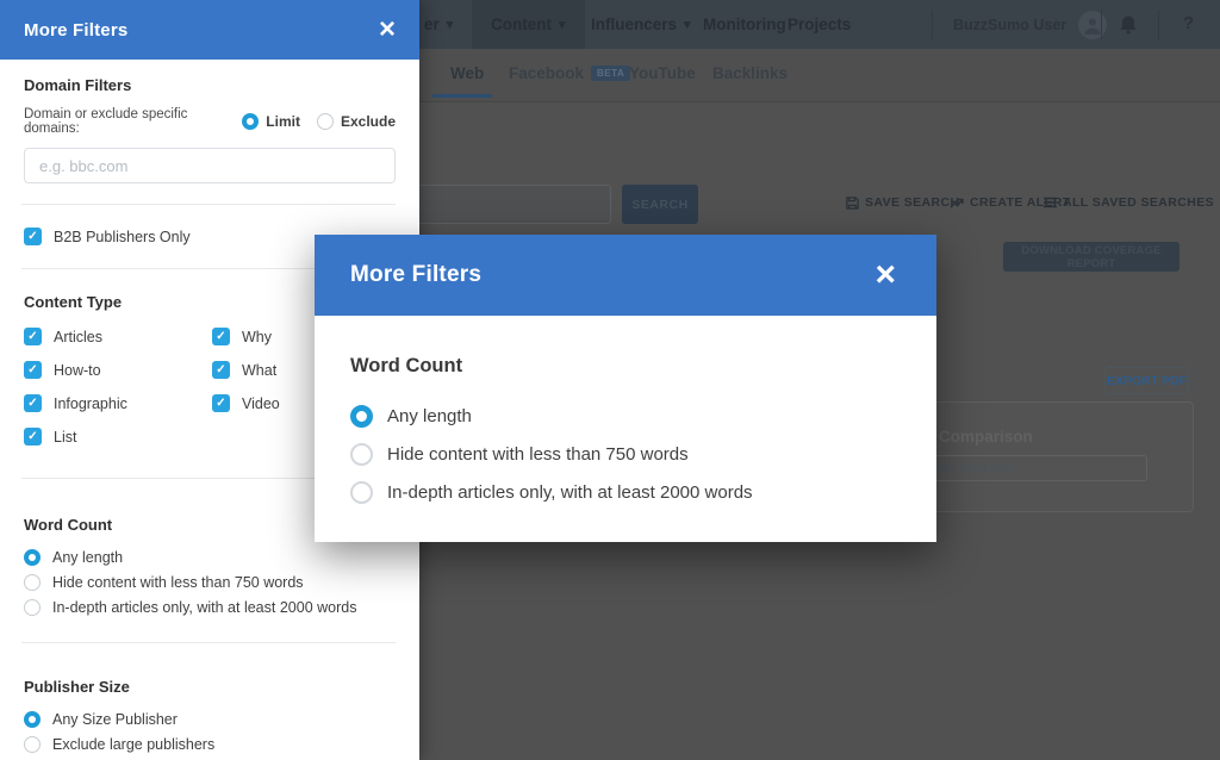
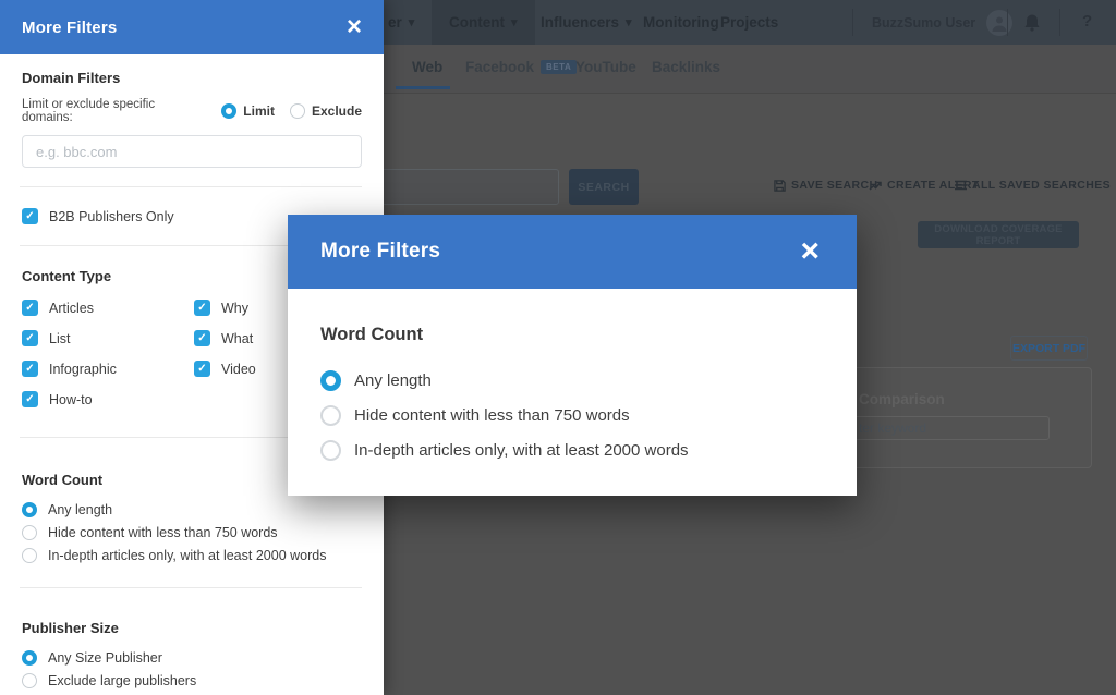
  er
  Web
  YouTube
  SAVE SEARC
  CREATE ALRT
  ALL SAVED SEARCHES
  EXPORT PDF
  Comparison
  ter keyword
  More Filters
  ×
  Domain Filters
- Domain or exclude specific domains:
+ Limit or exclude specific domains:
  Limit
  Exclude
  e.g. bbc.com
  ✓
  B2B Publishers Only
  Content Type
  ✓
  Articles
  ✓
  Why
  ✓
- How-to
+ List
  ✓
  What
  ✓
  Infographic
  ✓
  Video
  ✓
- List
+ How-to
  Word Count
  Any length
  Hide content with less than 750 words
  In-depth articles only, with at least 2000 words
  Publisher Size
  Any Size Publisher
  Exclude large publishers
  More Filters
  ×
  Word Count
  Any length
  Hide content with less than 750 words
  In-depth articles only, with at least 2000 words
